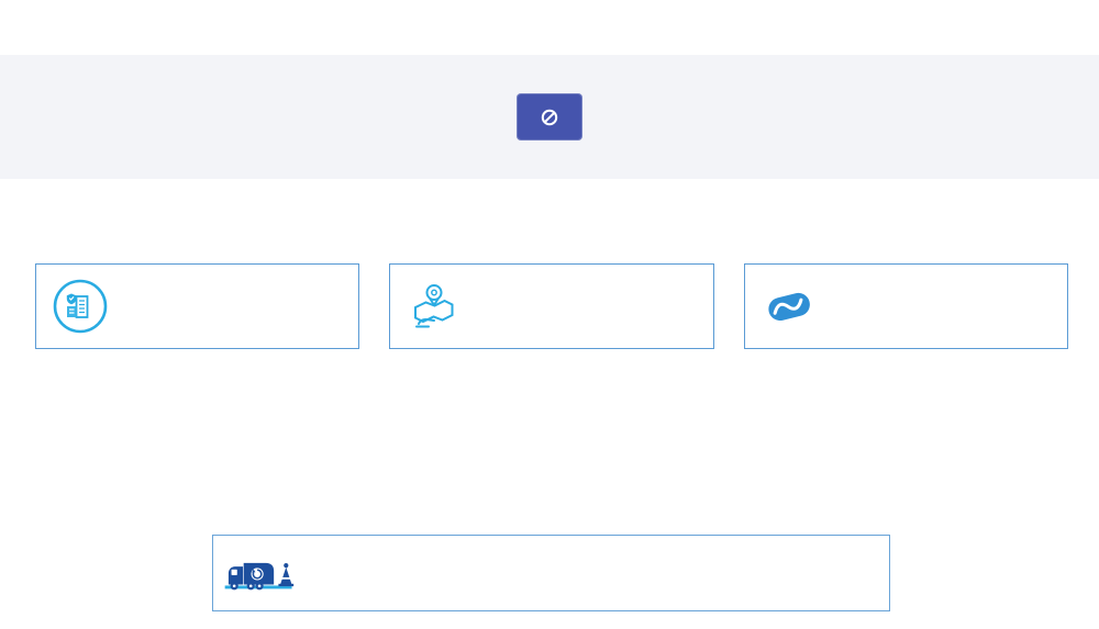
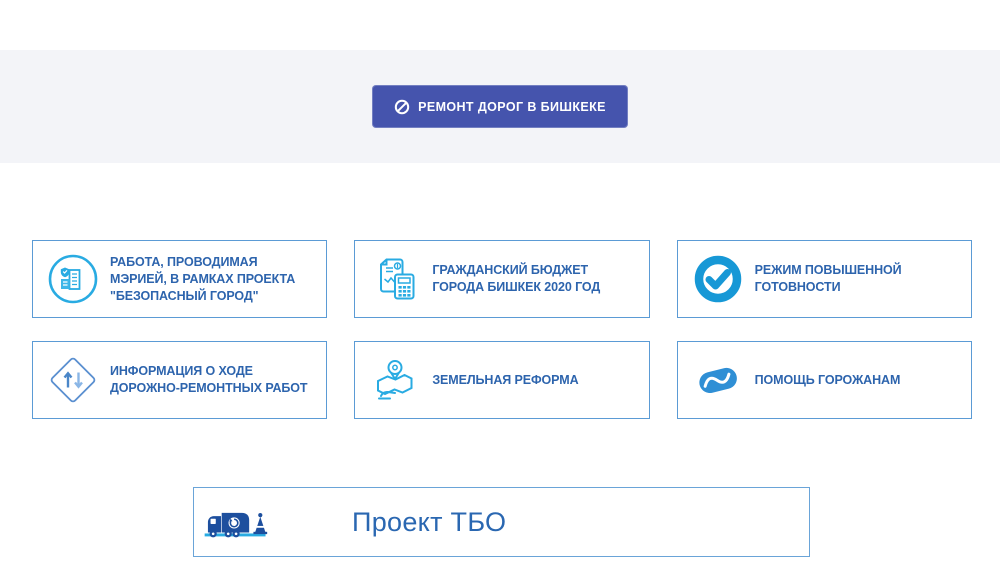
+ РЕМОНТ ДОРОГ В БИШКЕКЕ
+ РАБОТА, ПРОВОДИМАЯ МЭРИЕЙ, В РАМКАХ ПРОЕКТА "БЕЗОПАСНЫЙ ГОРОД"
+ ГРАЖДАНСКИЙ БЮДЖЕТ ГОРОДА БИШКЕК 2020 ГОД
+ РЕЖИМ ПОВЫШЕННОЙ ГОТОВНОСТИ
+ ИНФОРМАЦИЯ О ХОДЕ ДОРОЖНО-РЕМОНТНЫХ РАБОТ
+ ЗЕМЕЛЬНАЯ РЕФОРМА
+ ПОМОЩЬ ГОРОЖАНАМ
+ Проект ТБО
